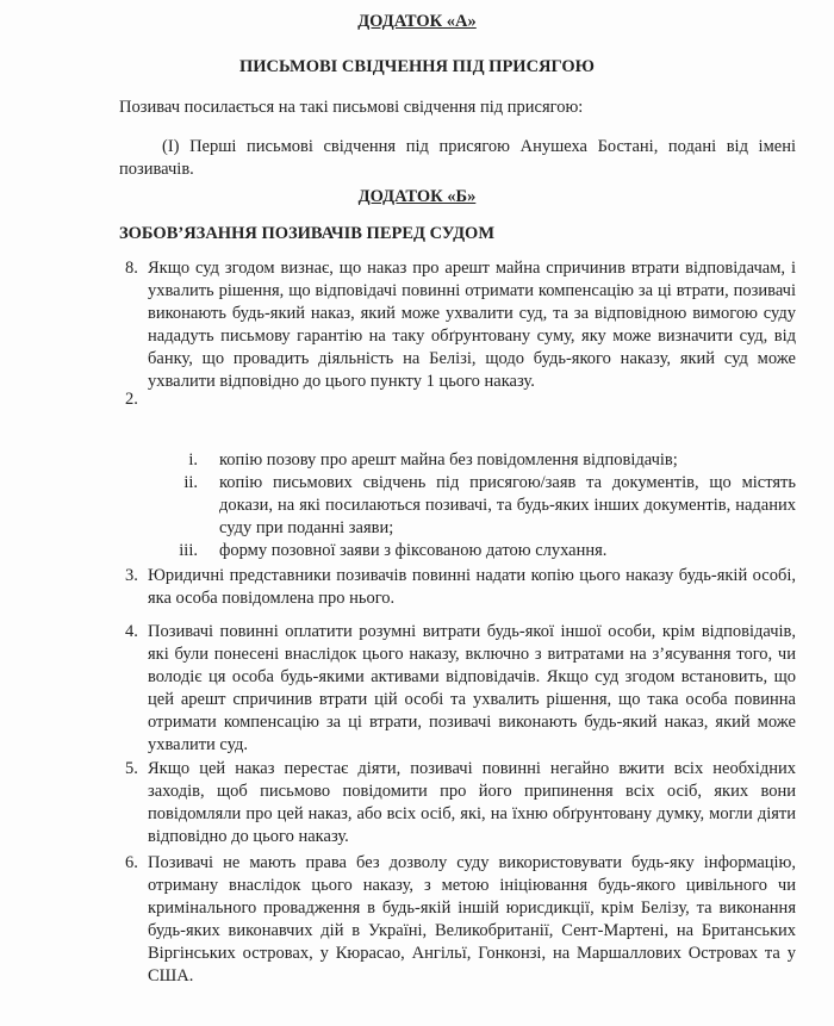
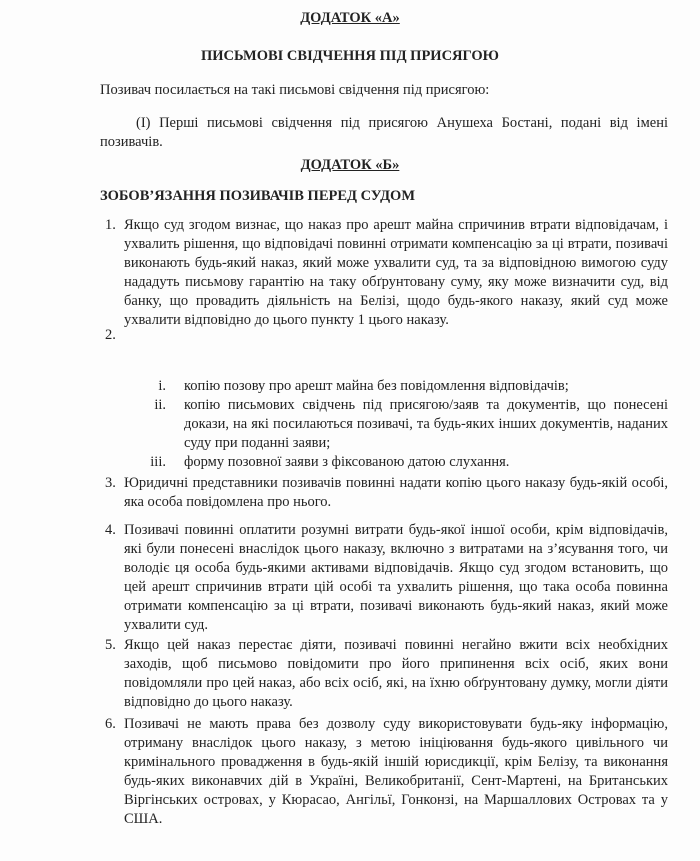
  ДОДАТОК «А»
  ПИСЬМОВІ СВІДЧЕННЯ ПІД ПРИСЯГОЮ
  Позивач посилається на такі письмові свідчення під присягою:
  (I) Перші письмові свідчення під присягою Анушеха Бостані, подані від імені позивачів.
  ДОДАТОК «Б»
  ЗОБОВ’ЯЗАННЯ ПОЗИВАЧІВ ПЕРЕД СУДОМ
- 8.
+ 1.
  Якщо суд згодом визнає, що наказ про арешт майна спричинив втрати відповідачам, і ухвалить рішення, що відповідачі повинні отримати компенсацію за ці втрати, позивачі виконають будь-який наказ, який може ухвалити суд, та за відповідною вимогою суду нададуть письмову гарантію на таку обґрунтовану суму, яку може визначити суд, від банку, що провадить діяльність на Белізі, щодо будь-якого наказу, який суд може ухвалити відповідно до цього пункту 1 цього наказу.
  2.
  i.
  копію позову про арешт майна без повідомлення відповідачів;
  ii.
- копію письмових свідчень під присягою/заяв та документів, що містять докази, на які посилаються позивачі, та будь-яких інших документів, наданих суду при поданні заяви;
+ копію письмових свідчень під присягою/заяв та документів, що понесені докази, на які посилаються позивачі, та будь-яких інших документів, наданих суду при поданні заяви;
  iii.
  форму позовної заяви з фіксованою датою слухання.
  3.
  Юридичні представники позивачів повинні надати копію цього наказу будь-якій особі, яка особа повідомлена про нього.
  4.
  Позивачі повинні оплатити розумні витрати будь-якої іншої особи, крім відповідачів, які були понесені внаслідок цього наказу, включно з витратами на з’ясування того, чи володіє ця особа будь-якими активами відповідачів. Якщо суд згодом встановить, що цей арешт спричинив втрати цій особі та ухвалить рішення, що така особа повинна отримати компенсацію за ці втрати, позивачі виконають будь-який наказ, який може ухвалити суд.
  5.
  Якщо цей наказ перестає діяти, позивачі повинні негайно вжити всіх необхідних заходів, щоб письмово повідомити про його припинення всіх осіб, яких вони повідомляли про цей наказ, або всіх осіб, які, на їхню обґрунтовану думку, могли діяти відповідно до цього наказу.
  6.
  Позивачі не мають права без дозволу суду використовувати будь-яку інформацію, отриману внаслідок цього наказу, з метою ініціювання будь-якого цивільного чи кримінального провадження в будь-якій іншій юрисдикції, крім Белізу, та виконання будь-яких виконавчих дій в Україні, Великобританії, Сент-Мартені, на Британських Віргінських островах, у Кюрасао, Ангільї, Гонконзі, на Маршаллових Островах та у США.
